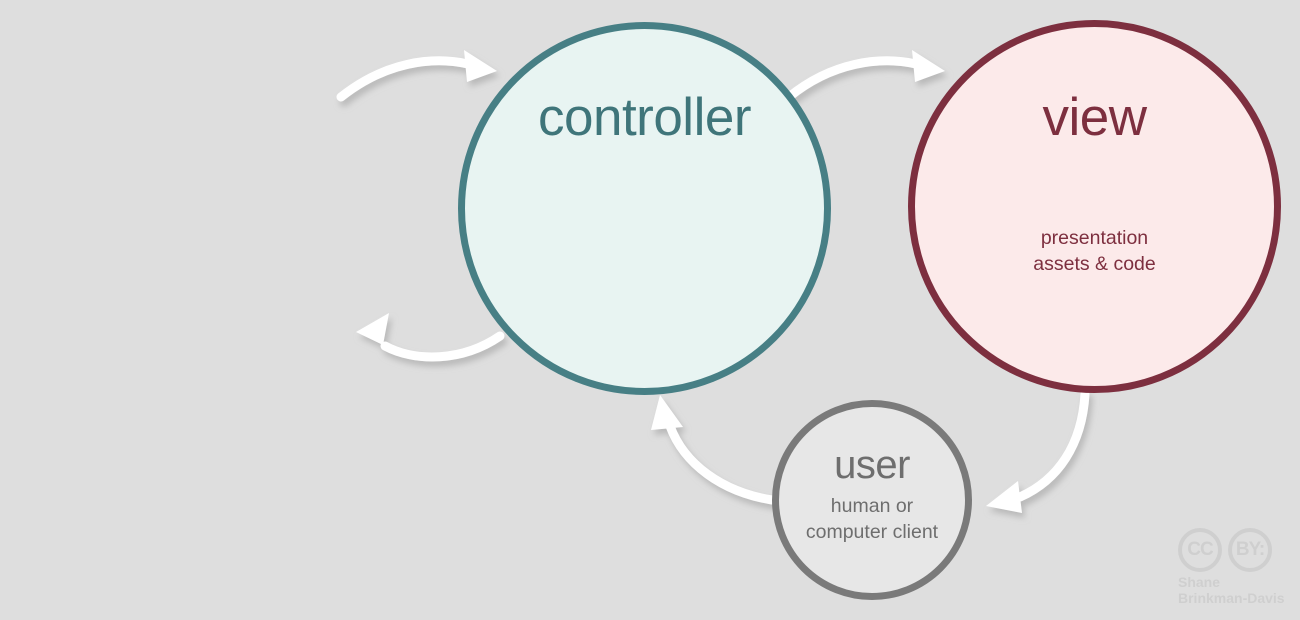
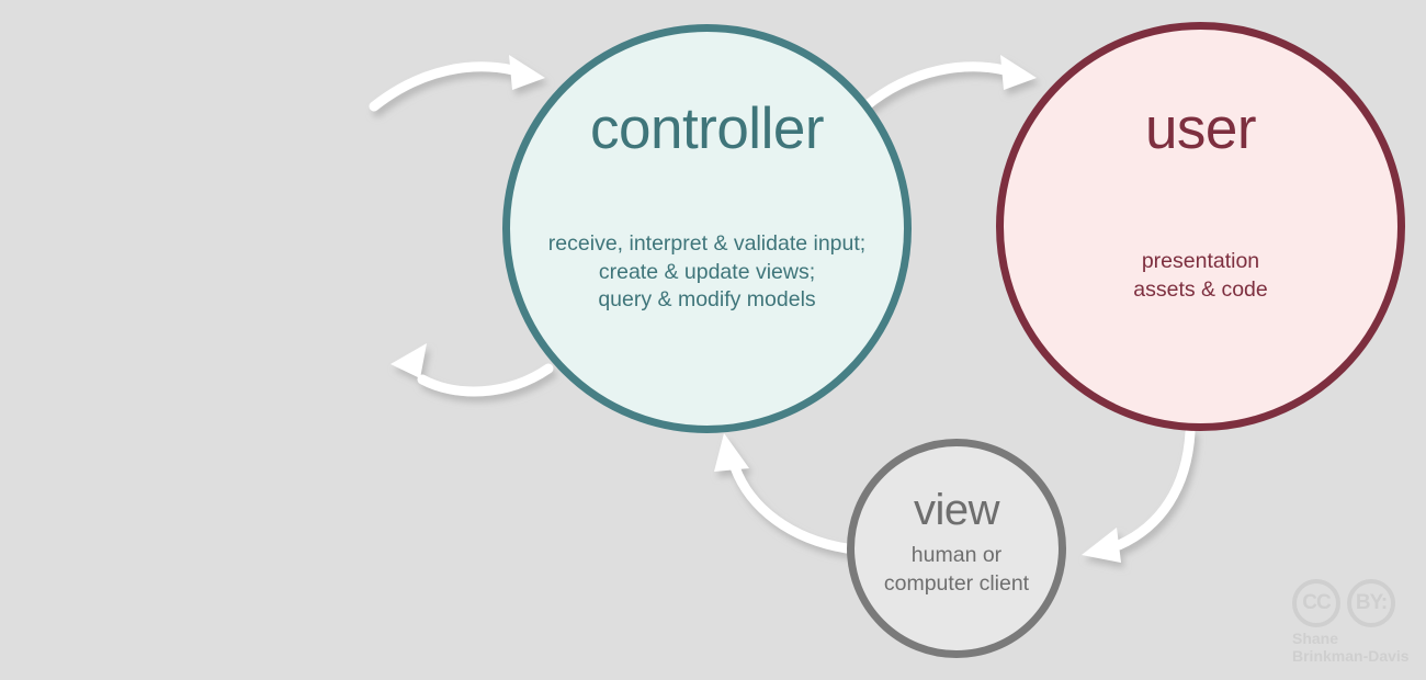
  controller
+ receive, interpret & validate input;
+ create & update views;
+ query & modify models
- view
+ user
  presentation
  assets & code
- user
+ view
  human or
  computer client
